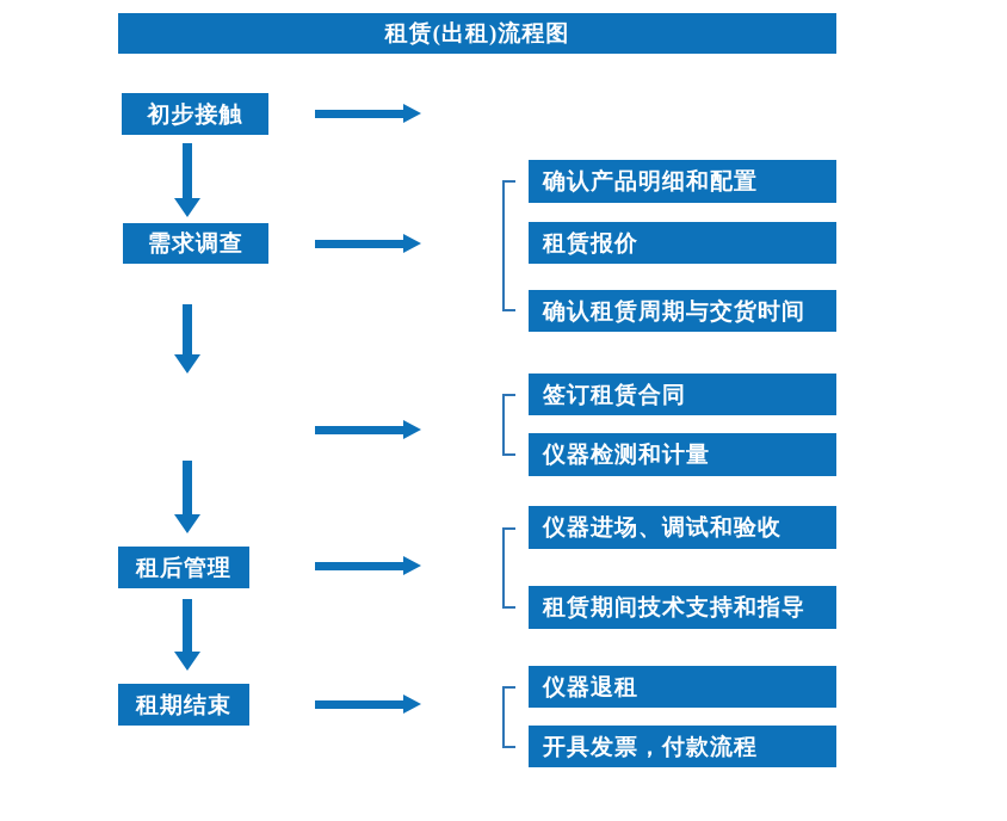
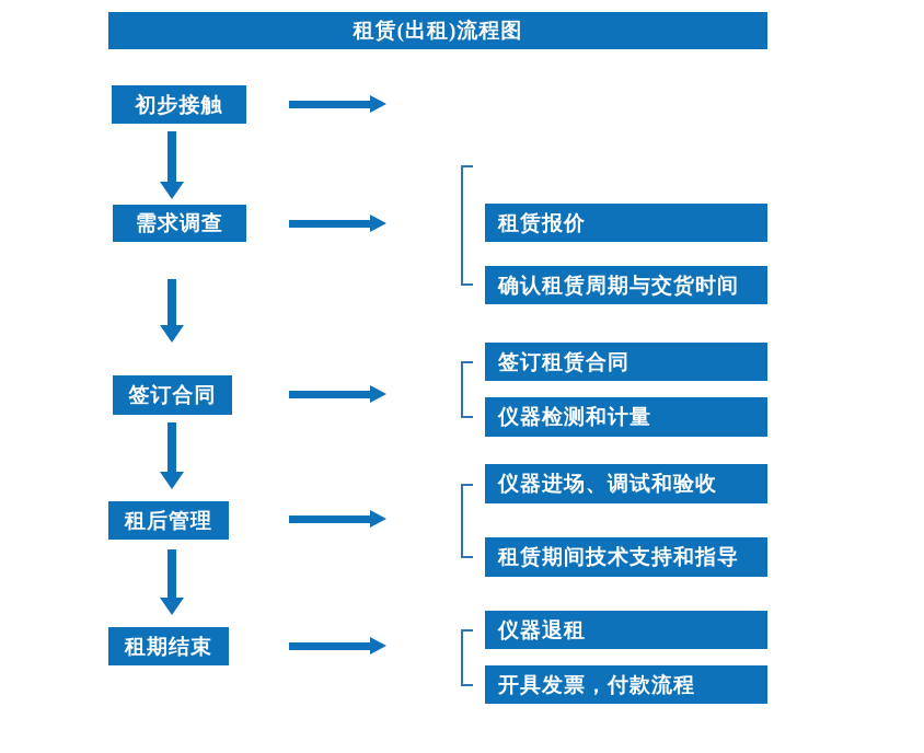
  租赁(出租)流程图
  初步接触
  需求调查
+ 签订合同
  租后管理
  租期结束
- 确认产品明细和配置
  租赁报价
  确认租赁周期与交货时间
  签订租赁合同
  仪器检测和计量
  仪器进场、调试和验收
  租赁期间技术支持和指导
  仪器退租
  开具发票，付款流程
